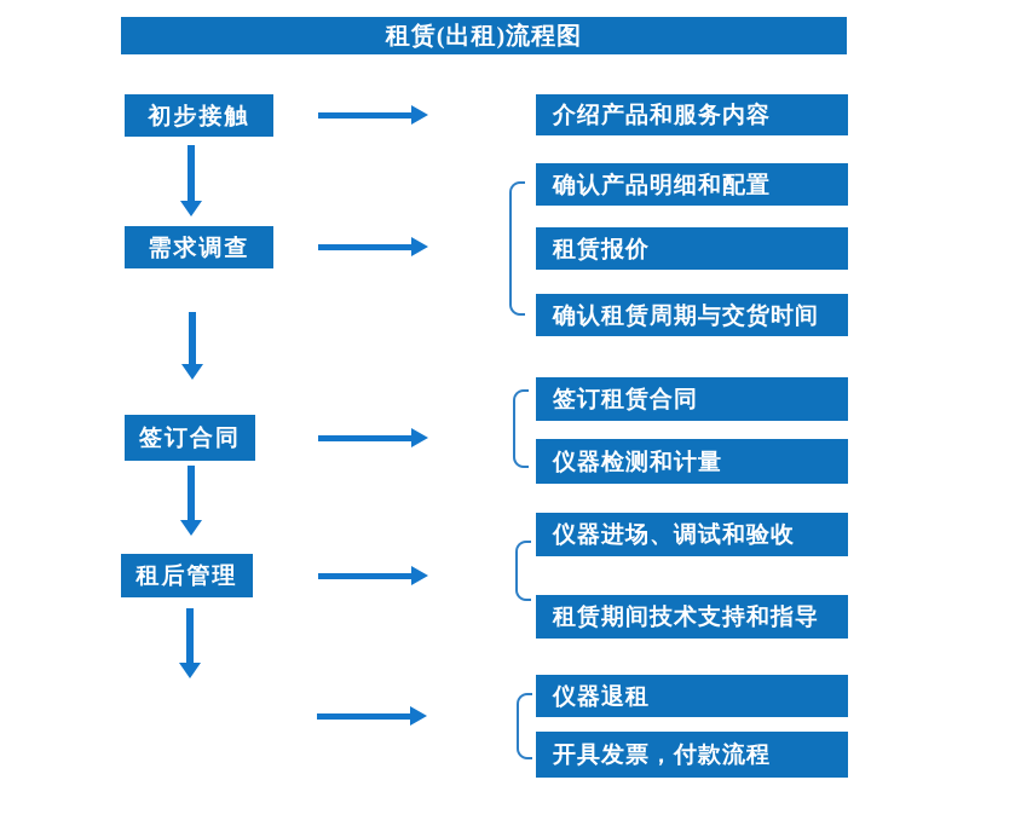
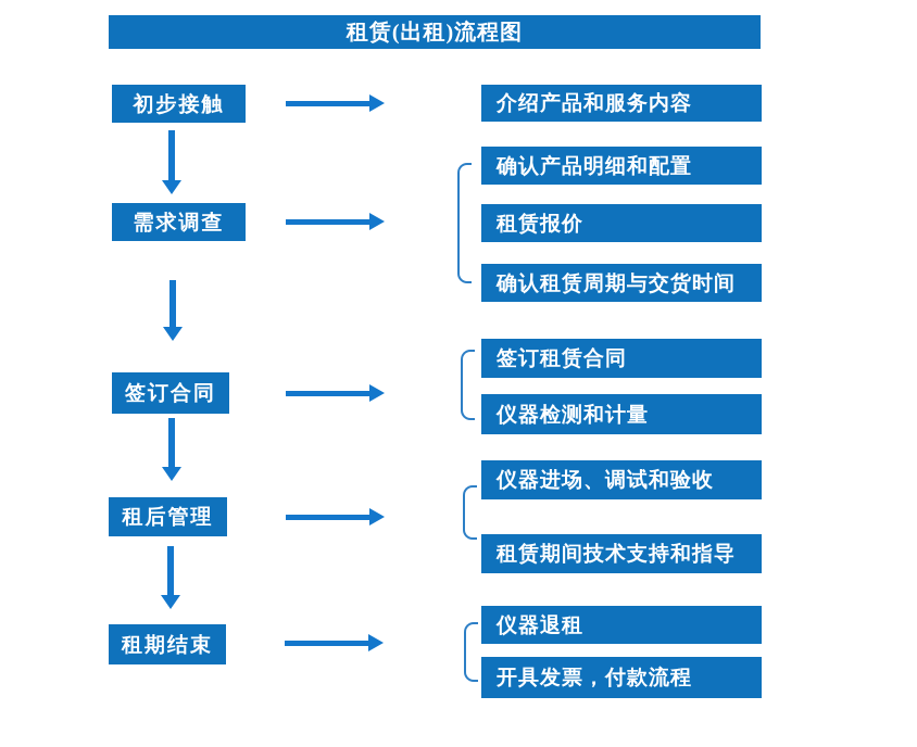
  租赁(出租)流程图
  初步接触
  介绍产品和服务内容
  需求调查
  确认产品明细和配置
  租赁报价
  确认租赁周期与交货时间
  签订合同
  签订租赁合同
  仪器检测和计量
  租后管理
  仪器进场、调试和验收
  租赁期间技术支持和指导
+ 租期结束
  仪器退租
  开具发票，付款流程
